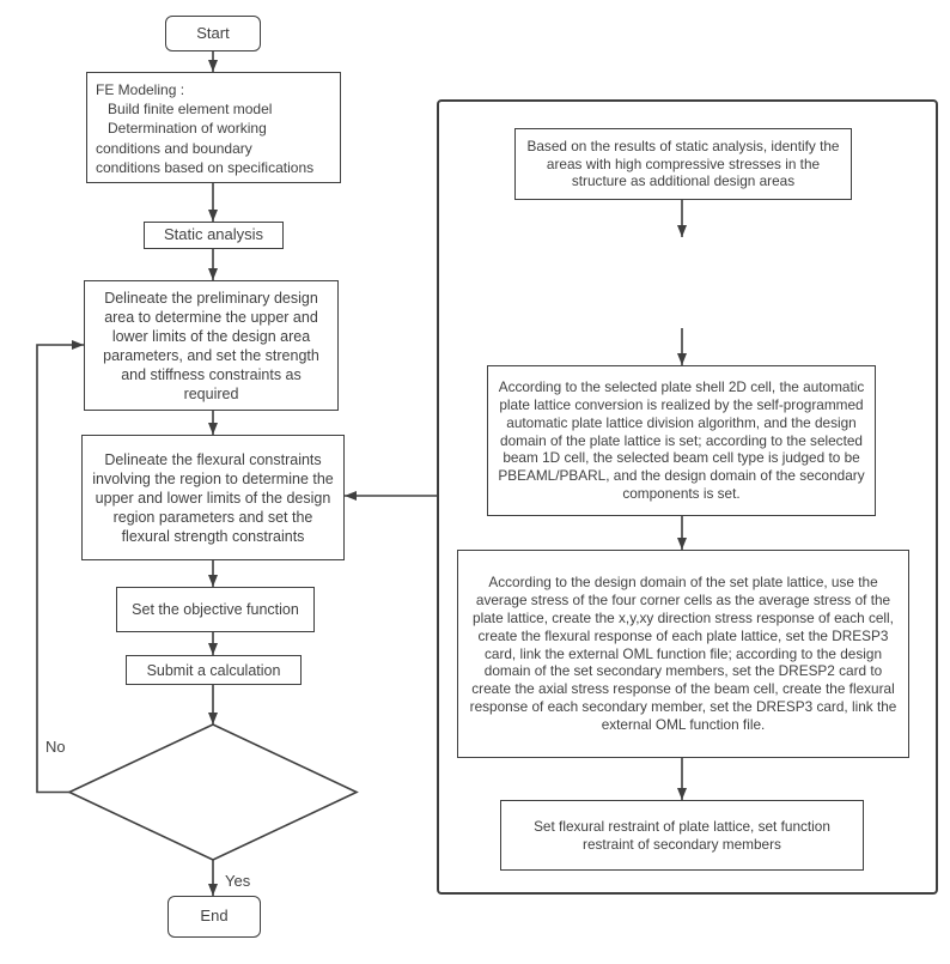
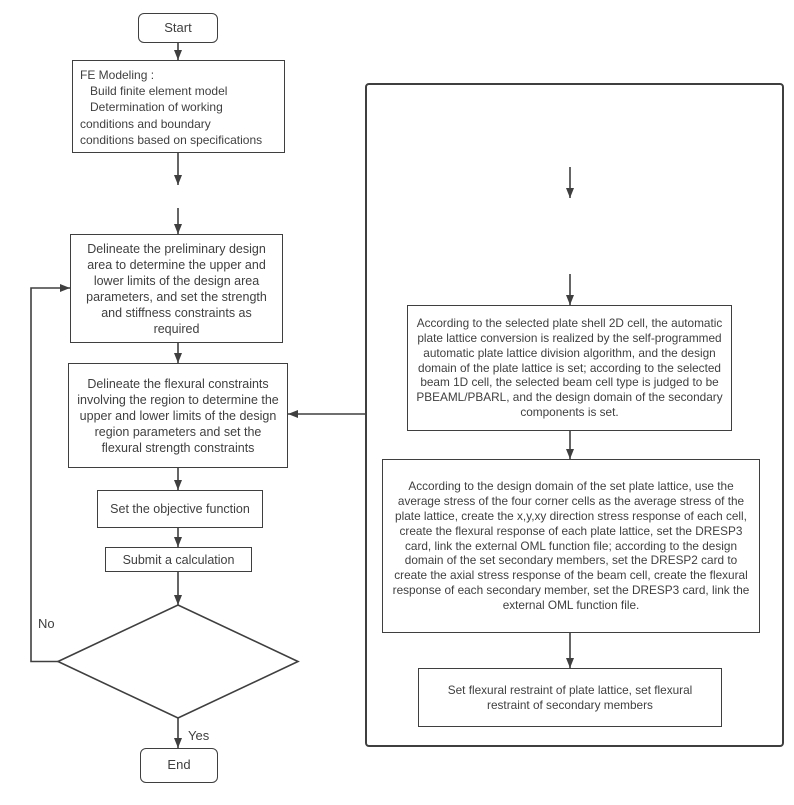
  Start
  FE Modeling :
  Build finite element model
  Determination of working
  conditions and boundary
  conditions based on specifications
- Static analysis
  Delineate the preliminary design area to determine the upper and lower limits of the design area parameters, and set the strength and stiffness constraints as required
  Delineate the flexural constraints involving the region to determine the upper and lower limits of the design region parameters and set the flexural strength constraints
  Set the objective function
  Submit a calculation
  No
  Yes
  End
- Based on the results of static analysis, identify the areas with high compressive stresses in the structure as additional design areas
  According to the selected plate shell 2D cell, the automatic plate lattice conversion is realized by the self-programmed automatic plate lattice division algorithm, and the design domain of the plate lattice is set; according to the selected beam 1D cell, the selected beam cell type is judged to be PBEAML/PBARL, and the design domain of the secondary components is set.
  According to the design domain of the set plate lattice, use the average stress of the four corner cells as the average stress of the plate lattice, create the x,y,xy direction stress response of each cell, create the flexural response of each plate lattice, set the DRESP3 card, link the external OML function file; according to the design domain of the set secondary members, set the DRESP2 card to create the axial stress response of the beam cell, create the flexural response of each secondary member, set the DRESP3 card, link the external OML function file.
- Set flexural restraint of plate lattice, set function restraint of secondary members
+ Set flexural restraint of plate lattice, set flexural restraint of secondary members
